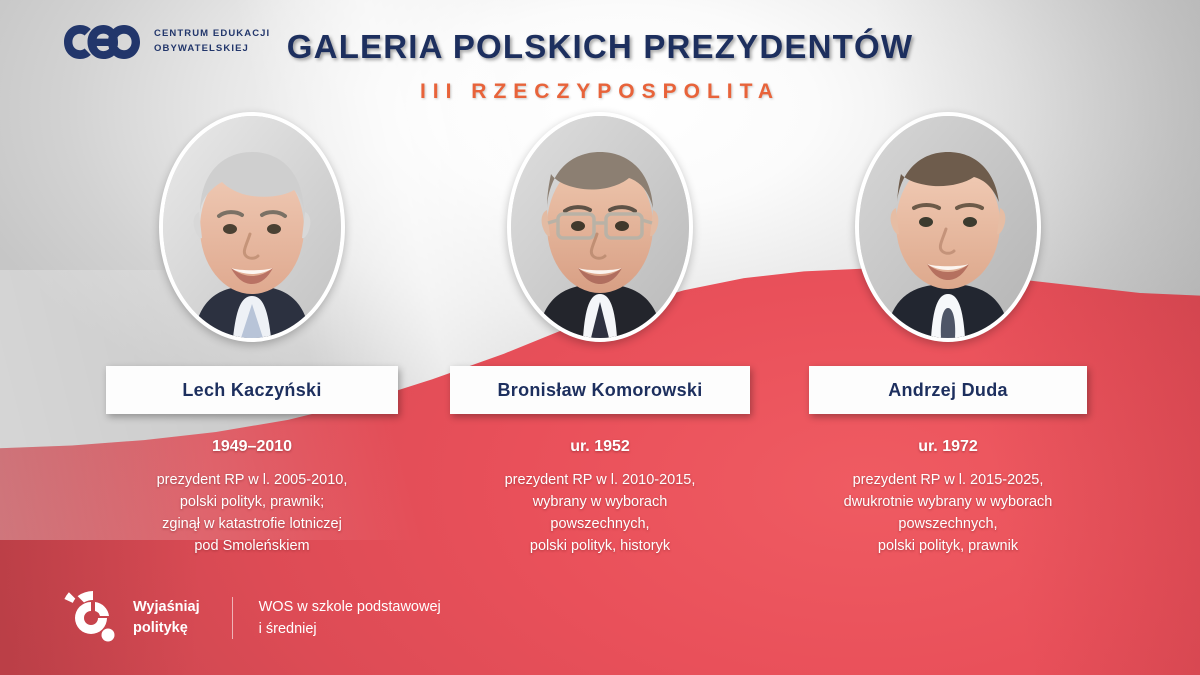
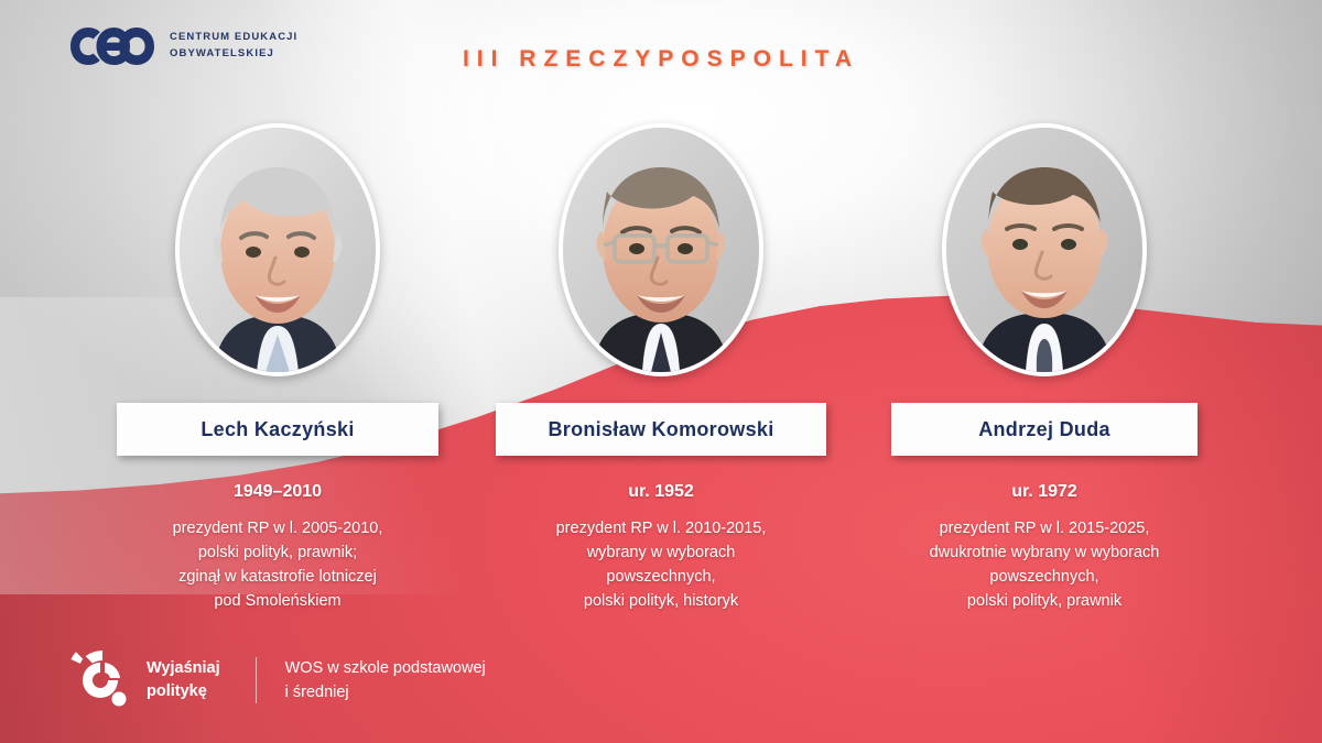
  CENTRUM EDUKACJI
  OBYWATELSKIEJ
- GALERIA POLSKICH PREZYDENTÓW
  III RZECZYPOSPOLITA
  Lech Kaczyński
  1949–2010
  prezydent RP w l. 2005-2010,
  polski polityk, prawnik;
  zginął w katastrofie lotniczej
  pod Smoleńskiem
  Bronisław Komorowski
  ur. 1952
  prezydent RP w l. 2010-2015,
  wybrany w wyborach
  powszechnych,
  polski polityk, historyk
  Andrzej Duda
  ur. 1972
  prezydent RP w l. 2015-2025,
  dwukrotnie wybrany w wyborach
  powszechnych,
  polski polityk, prawnik
  Wyjaśniaj
  politykę
  WOS w szkole podstawowej
  i średniej
